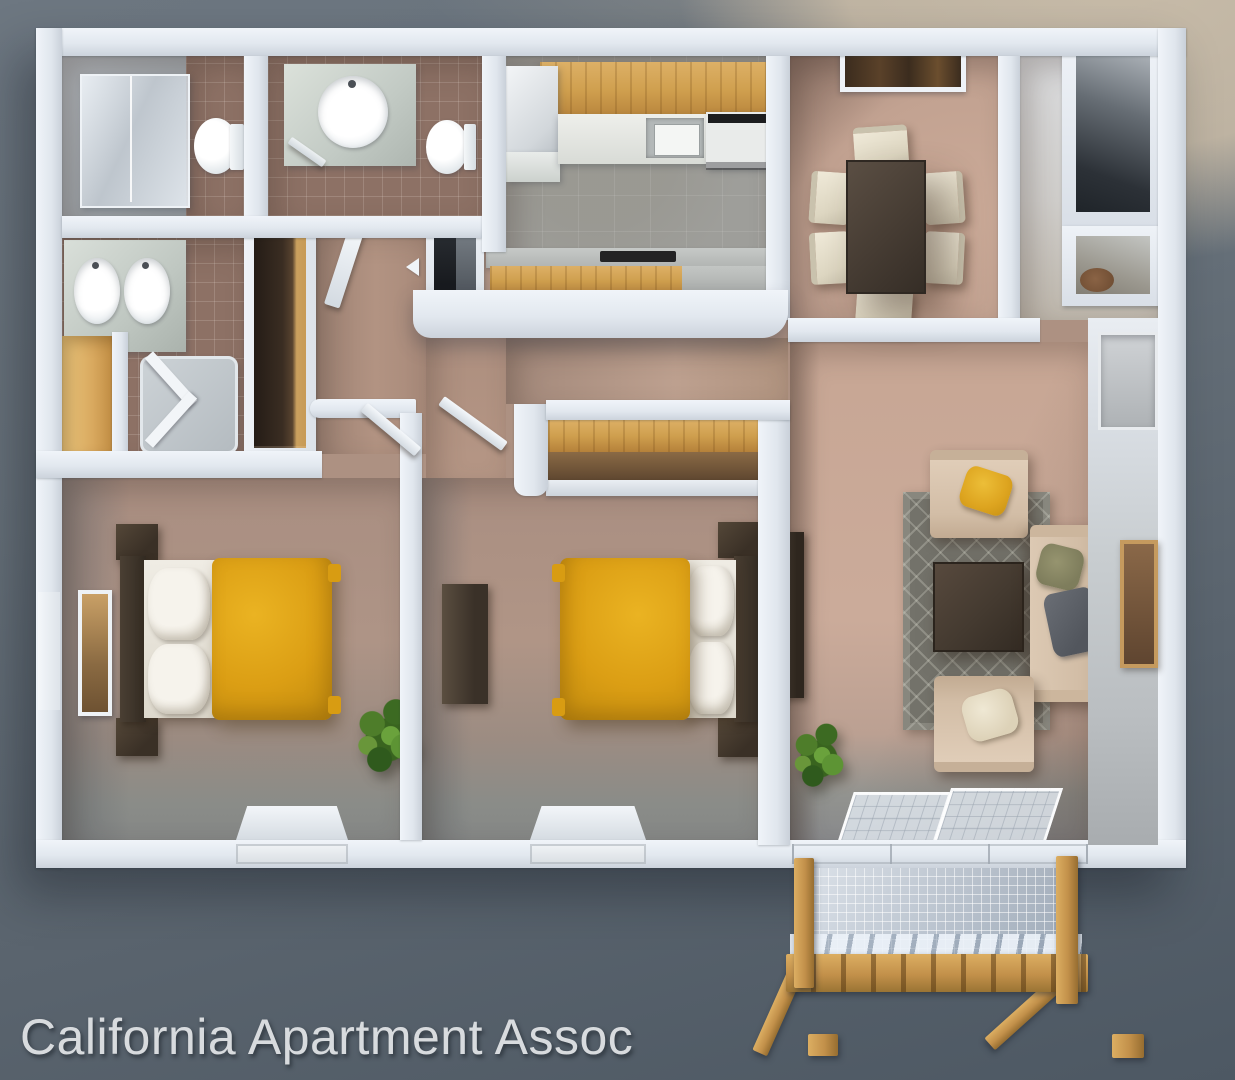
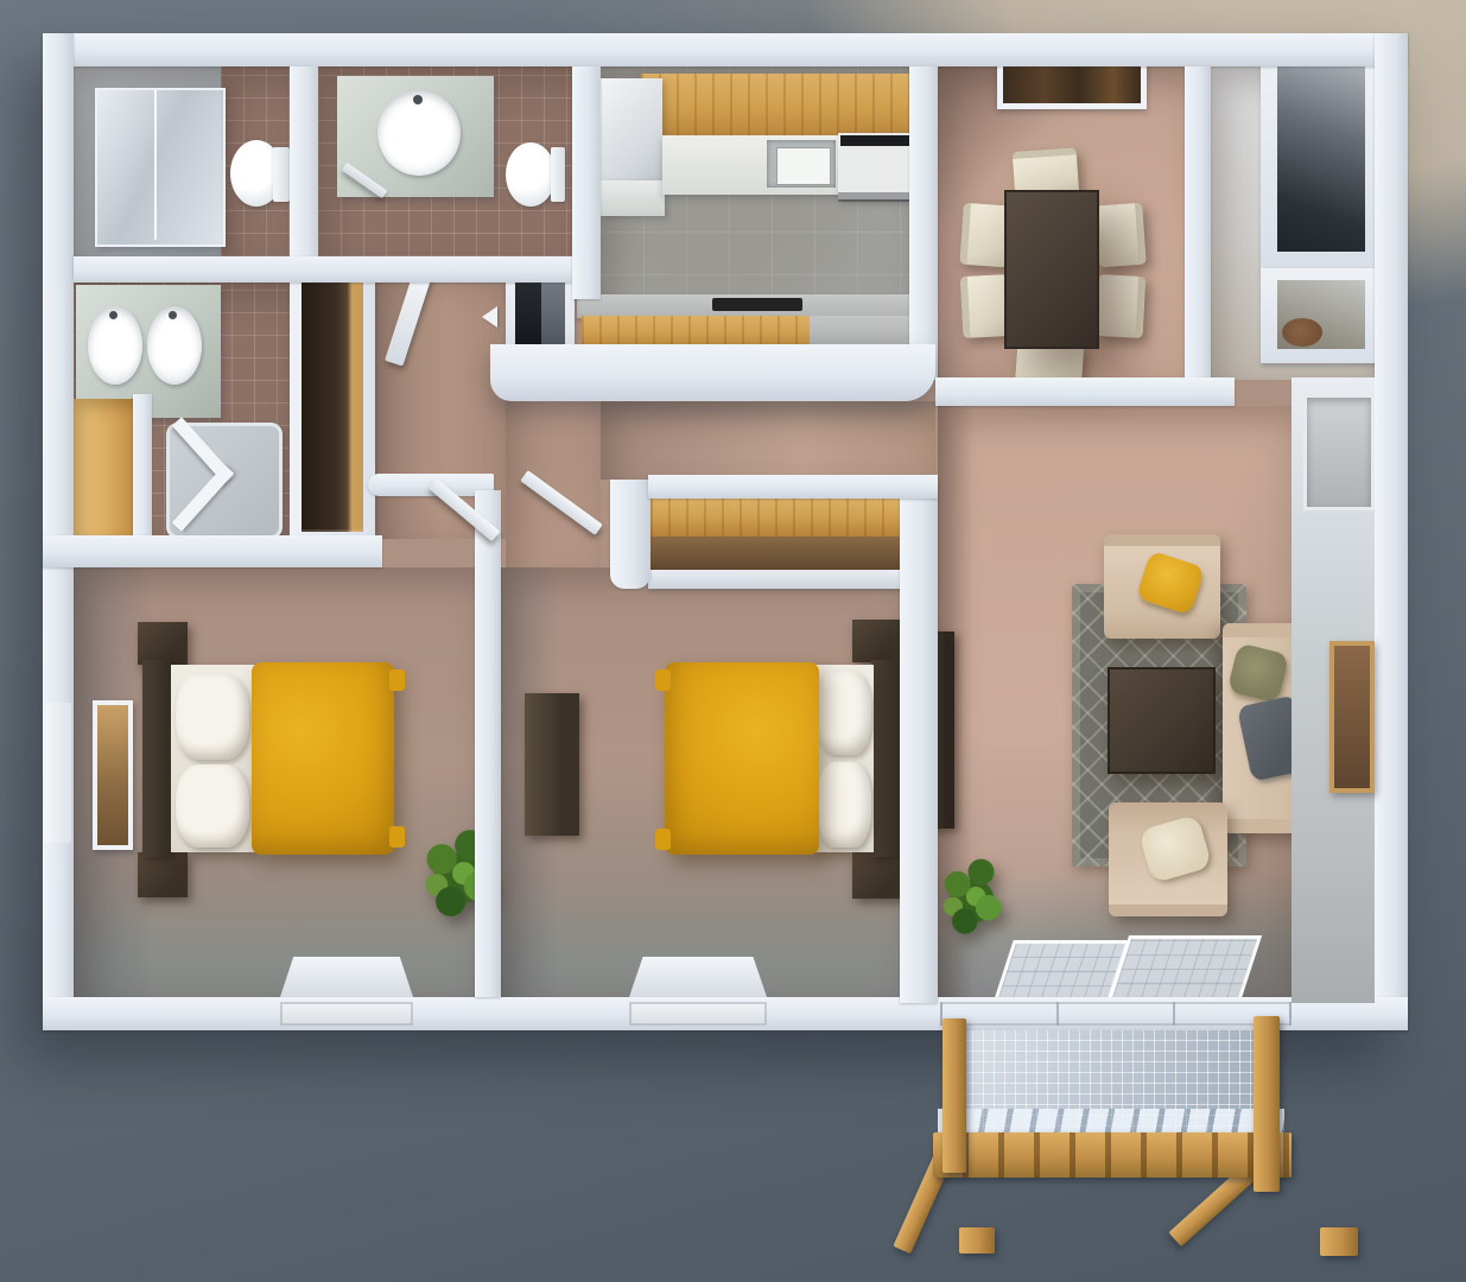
- California Apartment Assoc
